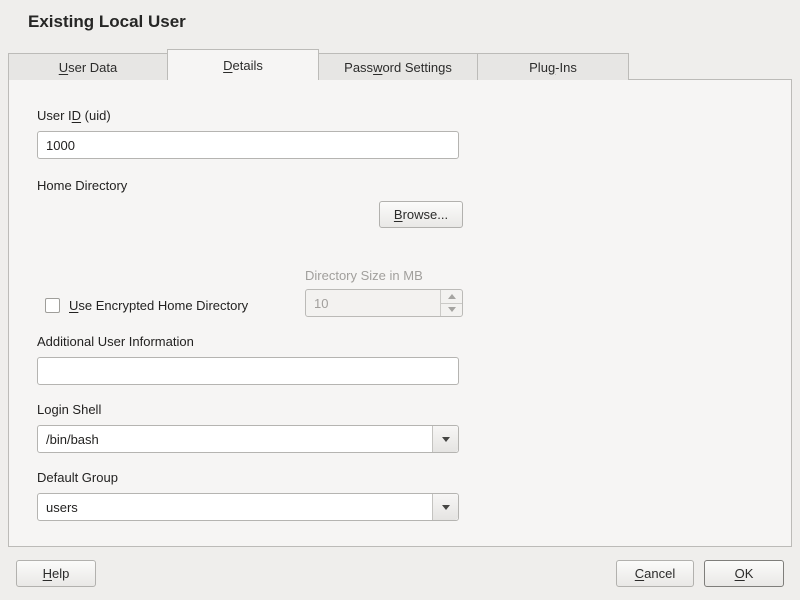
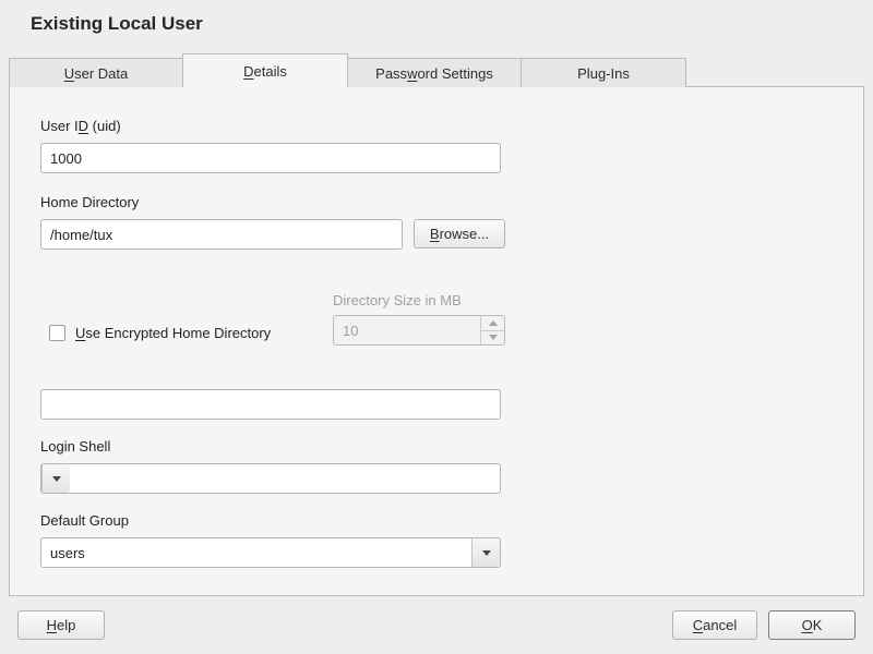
  Existing Local User
  U
  ser Data
  D
  etails
  Pass
  w
  ord Settings
  Plu
  g
  -Ins
  User ID (uid)
  1000
  Home Directory
+ /home/tux
  B
  rowse...
  Directory Size in MB
  Use Encrypted Home Directory
  10
- Additional User Information
  Login Shell
- /bin/bash
  Default Group
  users
  H
  elp
  C
  ancel
  O
  K
